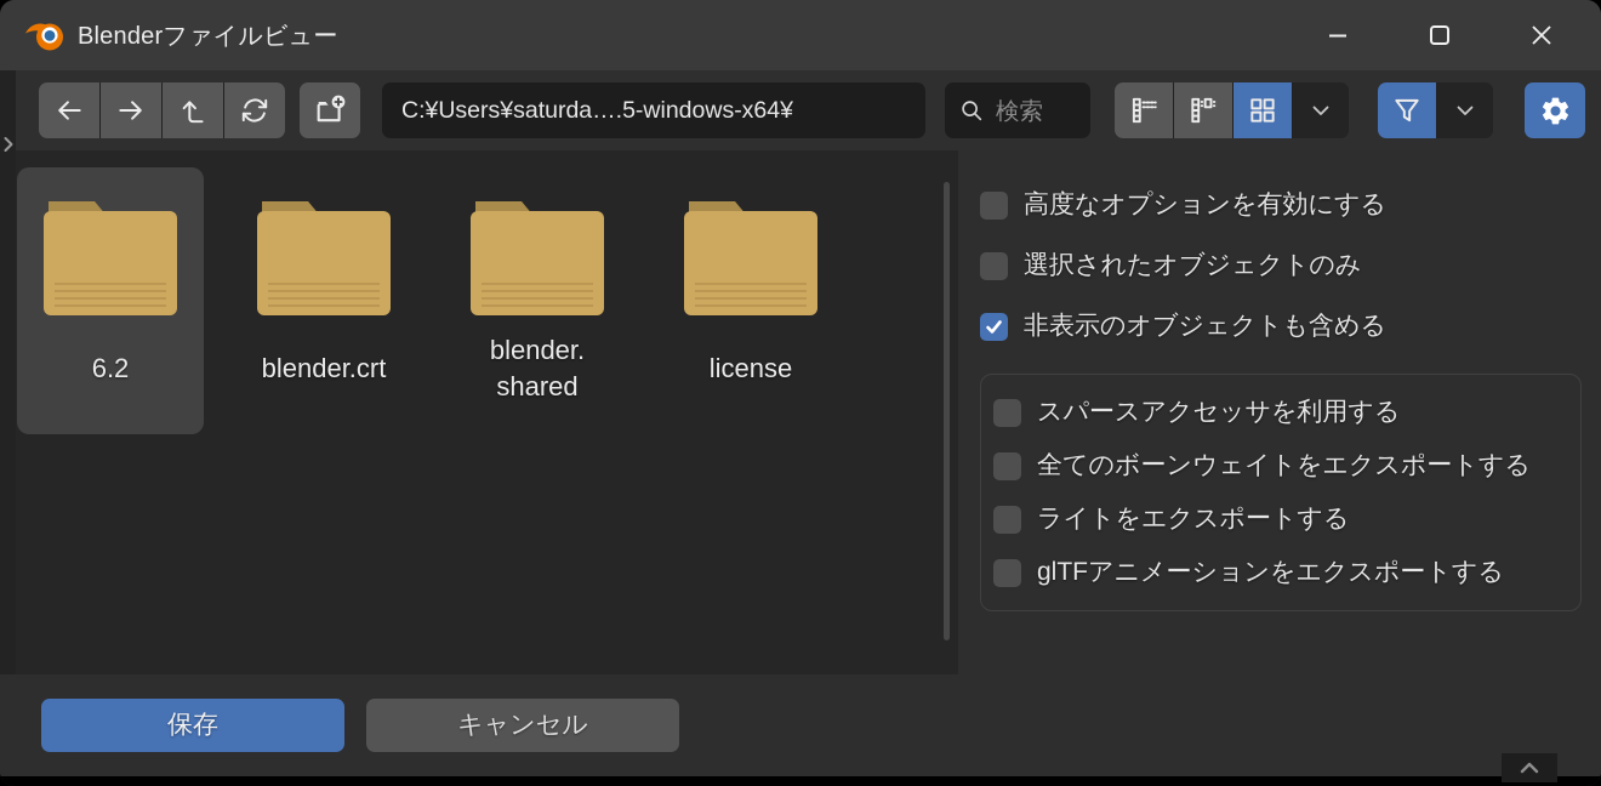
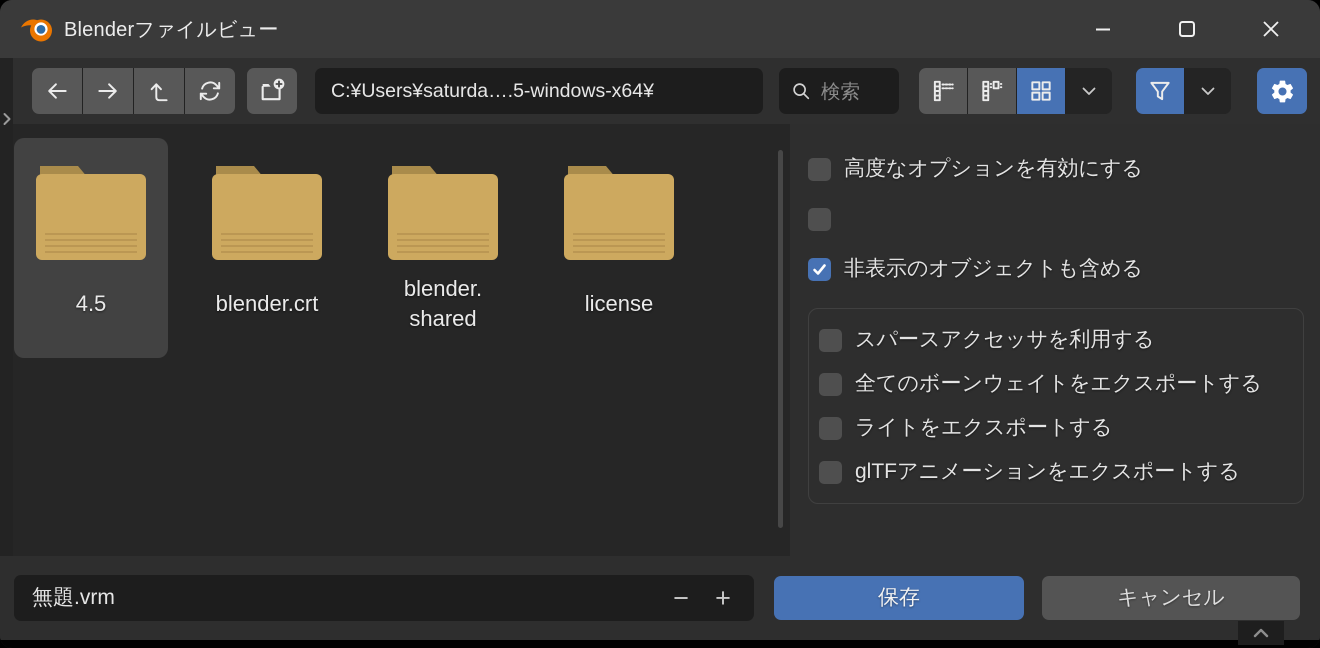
  Blenderファイルビュー
  C:¥Users¥saturda….5-windows-x64¥
  検索
- 6.2
+ 4.5
  blender.crt
  blender.
  shared
  license
  高度なオプションを有効にする
- 選択されたオブジェクトのみ
  非表示のオブジェクトも含める
  スパースアクセッサを利用する
  全てのボーンウェイトをエクスポートする
  ライトをエクスポートする
  glTFアニメーションをエクスポートする
+ 無題.vrm
+ −
+ +
  保存
  キャンセル
